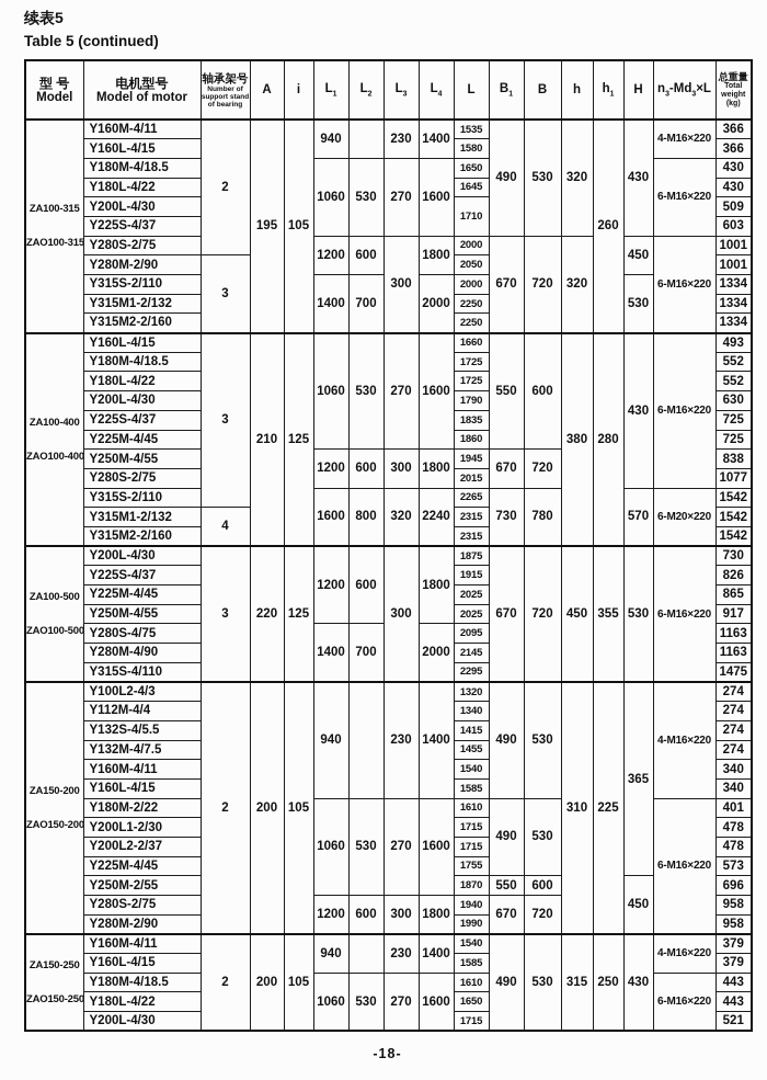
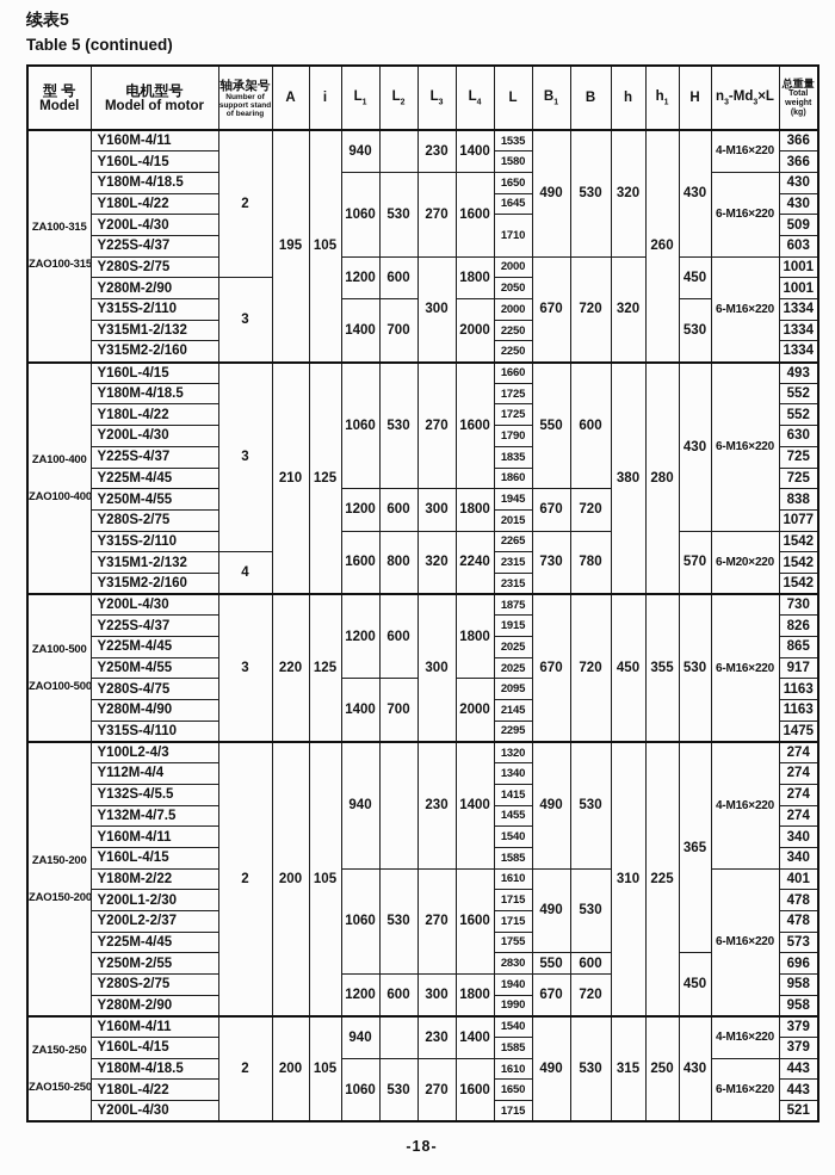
  续表5
  Table 5 (continued)
  ZA100-315ZAO100-315	Y160M-4/11	2	195	105	940		230	1400	1535	490	530	320	260	430	4-M16×220	366
  Y160L-4/15	1580	366
  Y180M-4/18.5	1060	530	270	1600	1650	6-M16×220	430
  Y180L-4/22	1645	430
  Y200L-4/30	1710	509
  Y225S-4/37	603
  Y280S-2/75	1200	600	300	1800	2000	670	720	320	450	6-M16×220	1001
  Y280M-2/90	3	2050	1001
  Y315S-2/110	1400	700	2000	2000	530	1334
  Y315M1-2/132	2250	1334
  Y315M2-2/160	2250	1334
  ZA100-400ZAO100-400	Y160L-4/15	3	210	125	1060	530	270	1600	1660	550	600	380	280	430	6-M16×220	493
  Y180M-4/18.5	1725	552
  Y180L-4/22	1725	552
  Y200L-4/30	1790	630
  Y225S-4/37	1835	725
  Y225M-4/45	1860	725
  Y250M-4/55	1200	600	300	1800	1945	670	720	838
  Y280S-2/75	2015	1077
  Y315S-2/110	1600	800	320	2240	2265	730	780	570	6-M20×220	1542
  Y315M1-2/132	4	2315	1542
  Y315M2-2/160	2315	1542
  ZA100-500ZAO100-500	Y200L-4/30	3	220	125	1200	600	300	1800	1875	670	720	450	355	530	6-M16×220	730
  Y225S-4/37	1915	826
  Y225M-4/45	2025	865
  Y250M-4/55	2025	917
  Y280S-4/75	1400	700	2000	2095	1163
  Y280M-4/90	2145	1163
  Y315S-4/110	2295	1475
  ZA150-200ZAO150-200	Y100L2-4/3	2	200	105	940		230	1400	1320	490	530	310	225	365	4-M16×220	274
  Y112M-4/4	1340	274
  Y132S-4/5.5	1415	274
  Y132M-4/7.5	1455	274
  Y160M-4/11	1540	340
  Y160L-4/15	1585	340
  Y180M-2/22	1060	530	270	1600	1610	490	530	6-M16×220	401
  Y200L1-2/30	1715	478
  Y200L2-2/37	1715	478
  Y225M-4/45	1755	573
- Y250M-2/55	1870	550	600	450	696
+ Y250M-2/55	2830	550	600	450	696
  Y280S-2/75	1200	600	300	1800	1940	670	720	958
  Y280M-2/90	1990	958
  ZA150-250ZAO150-250	Y160M-4/11	2	200	105	940		230	1400	1540	490	530	315	250	430	4-M16×220	379
  Y160L-4/15	1585	379
  Y180M-4/18.5	1060	530	270	1600	1610	6-M16×220	443
  Y180L-4/22	1650	443
  Y200L-4/30	1715	521
  -18-
